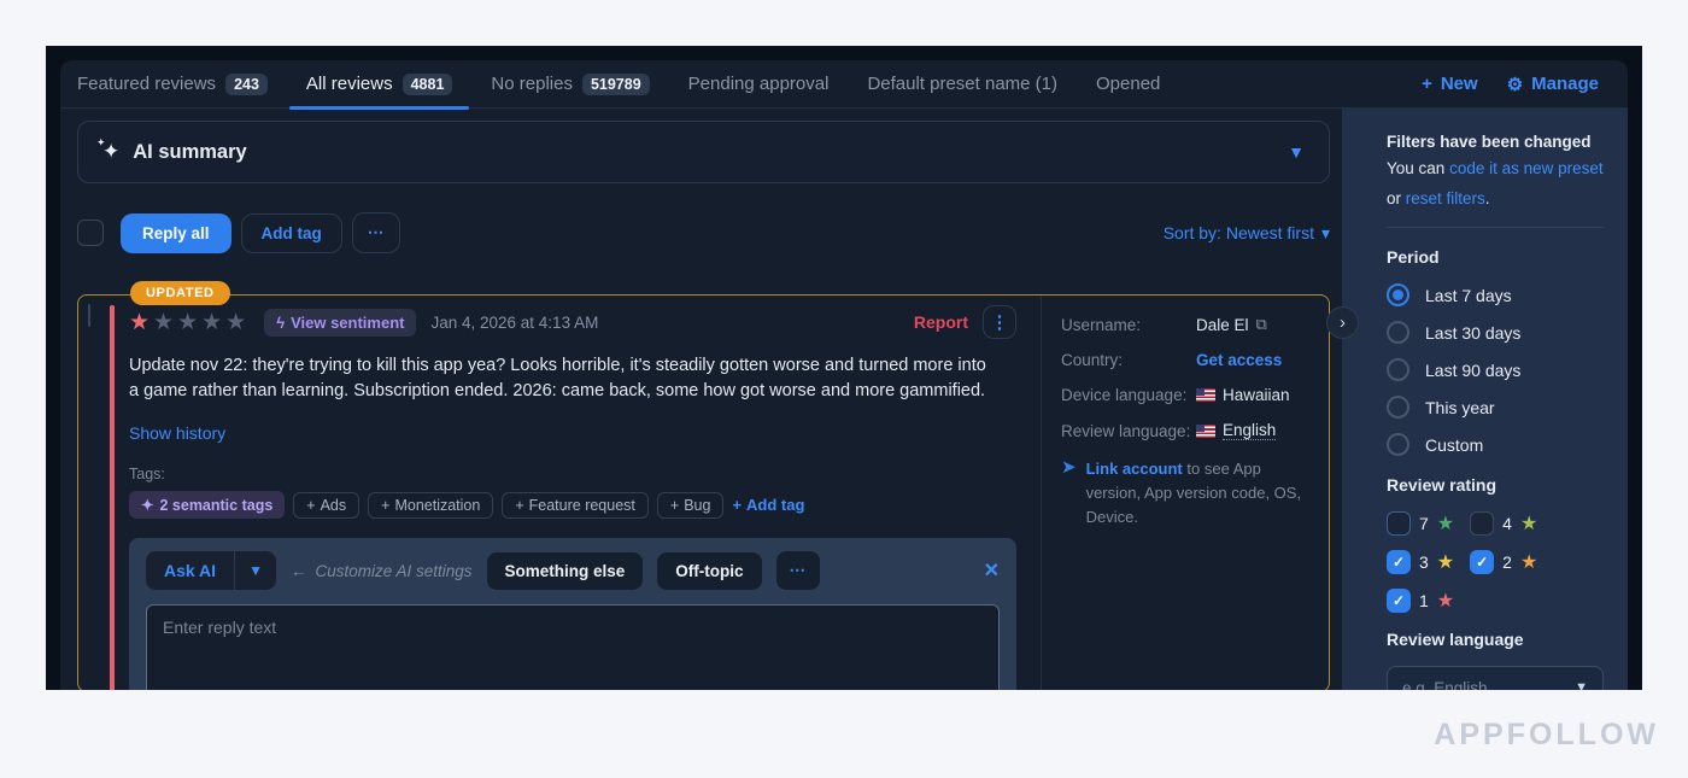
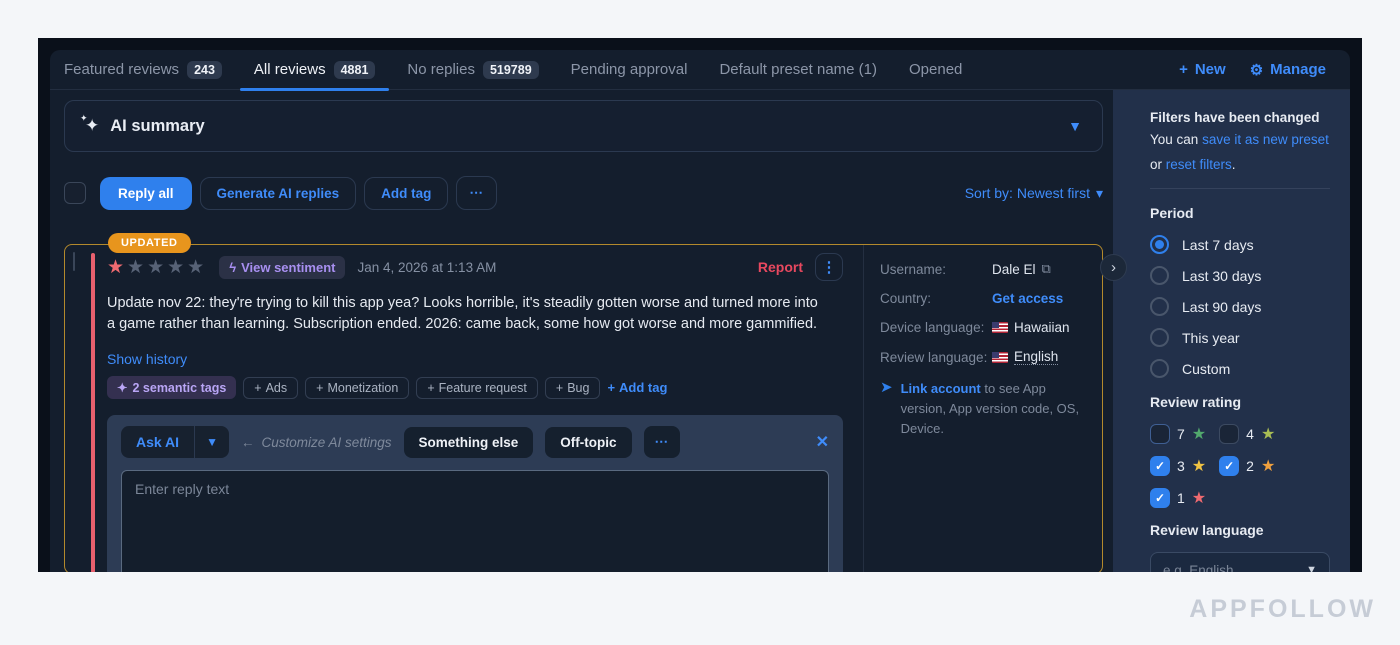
  Featured reviews
  243
  All reviews
  4881
  No replies
  519789
  Pending approval
  Default preset name (1)
  Opened
  +
  New
  ⚙
  Manage
  ✦
  ✦
  AI summary
  ▼
  Reply all
+ Generate AI replies
  Add tag
  ⋯
  Sort by: Newest first
  ▾
  UPDATED
  ★★★★★
  ϟ
  View sentiment
- Jan 4, 2026 at 4:13 AM
+ Jan 4, 2026 at 1:13 AM
  Report
  ⋮
  Update nov 22: they're trying to kill this app yea? Looks horrible, it's steadily gotten worse and turned more into a game rather than learning. Subscription ended. 2026: came back, some how got worse and more gammified.
  Show history
- Tags:
  ✦
  2 semantic tags
  + Ads
  + Monetization
  + Feature request
  + Bug
  + Add tag
  Ask AI
  ▼
  ←
  Customize AI settings
  Something else
  Off-topic
  ⋯
  ✕
  Enter reply text
  Username:
  Dale El
  ⧉
  Country:
  Get access
  Device language:
  Hawaiian
  Review language:
  English
  ➤
  Link account to see App version, App version code, OS, Device.
  ›
  Filters have been changed
- You can code it as new preset
+ You can save it as new preset
  or reset filters.
  Period
  Last 7 days
  Last 30 days
  Last 90 days
  This year
  Custom
  Review rating
  7
  ★
  4
  ★
  ✓
  3
  ★
  ✓
  2
  ★
  ✓
  1
  ★
  Review language
  e.g. English
  ▼
  APPFOLLOW
